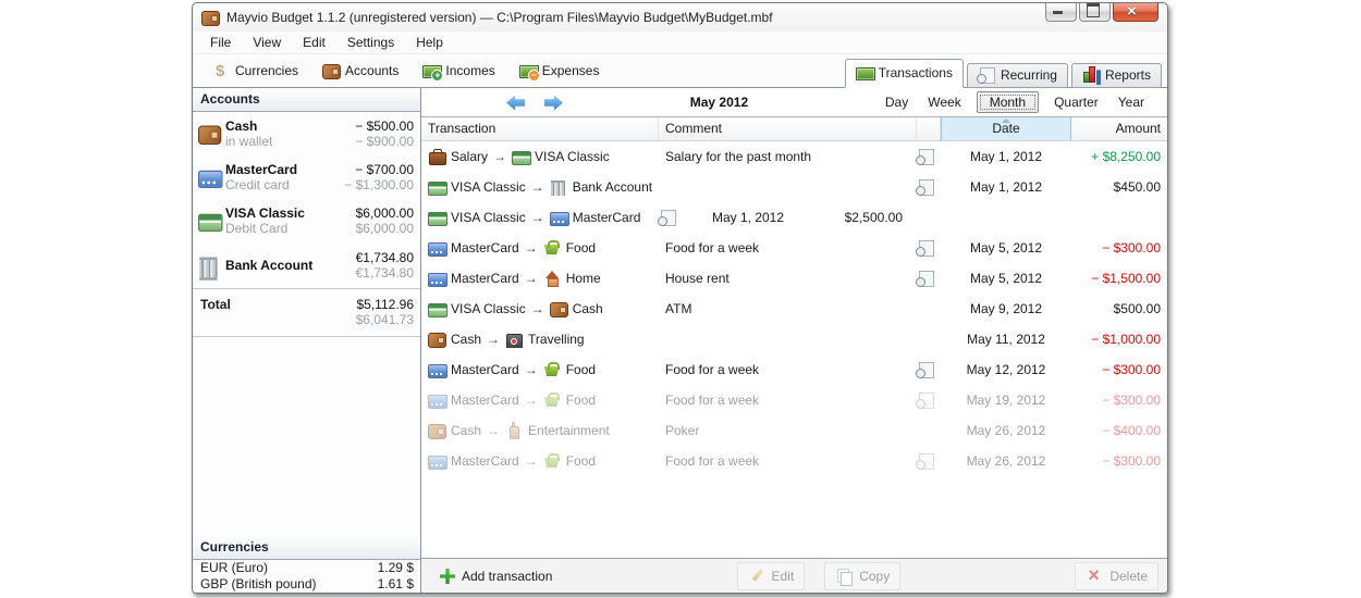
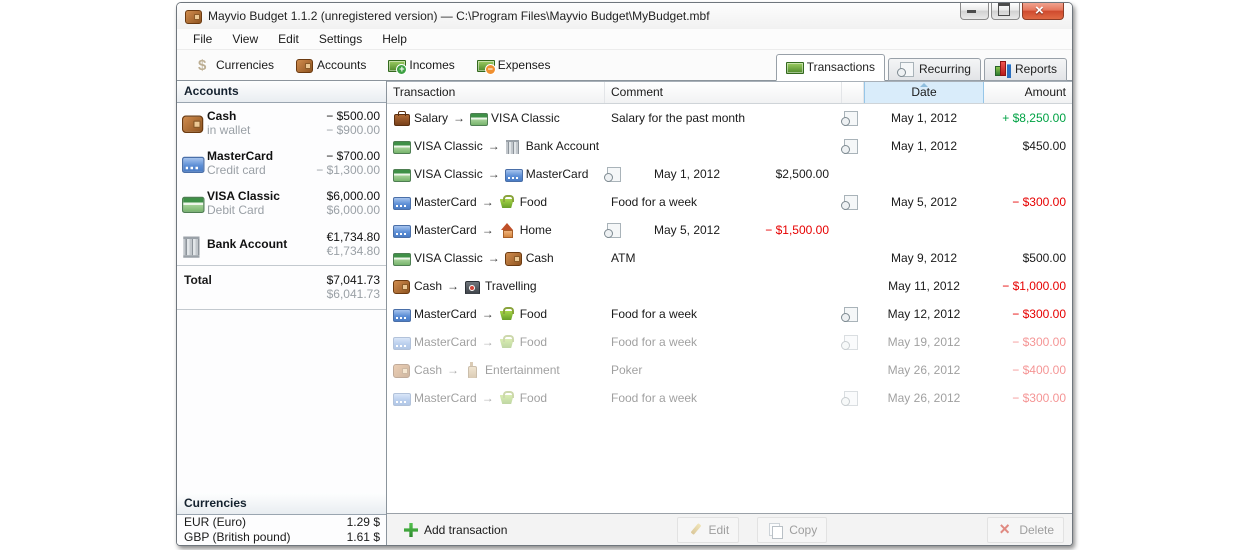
  Mayvio Budget 1.1.2 (unregistered version) — C:\Program Files\Mayvio Budget\MyBudget.mbf
  File
  View
  Edit
  Settings
  Help
  Currencies
  Accounts
  Incomes
  Expenses
  Transactions
  Recurring
  Reports
  Accounts
  Cash
  in wallet
  − $500.00
  − $900.00
  MasterCard
  Credit card
  − $700.00
  − $1,300.00
  VISA Classic
  Debit Card
  $6,000.00
  $6,000.00
  Bank Account
  €1,734.80
  €1,734.80
  Total
- $5,112.96
+ $7,041.73
  $6,041.73
  Currencies
  EUR (Euro)
  1.29 $
  GBP (British pound)
  1.61 $
- May 2012
- Day
- Week
- Month
- Quarter
- Year
  Transaction
  Comment
  Date
  Amount
  Salary
  →
  VISA Classic
  Salary for the past month
  May 1, 2012
  + $8,250.00
  VISA Classic
  →
  Bank Account
  May 1, 2012
  $450.00
  VISA Classic
  →
  MasterCard
  May 1, 2012
  $2,500.00
  MasterCard
  →
  Food
  Food for a week
  May 5, 2012
  − $300.00
  MasterCard
  →
  Home
- House rent
  May 5, 2012
  − $1,500.00
  VISA Classic
  →
  Cash
  ATM
  May 9, 2012
  $500.00
  Cash
  →
  Travelling
  May 11, 2012
  − $1,000.00
  MasterCard
  →
  Food
  Food for a week
  May 12, 2012
  − $300.00
  MasterCard
  →
  Food
  Food for a week
  May 19, 2012
  − $300.00
  Cash
  →
  Entertainment
  Poker
  May 26, 2012
  − $400.00
  MasterCard
  →
  Food
  Food for a week
  May 26, 2012
  − $300.00
  Add transaction
  Edit
  Copy
  Delete
